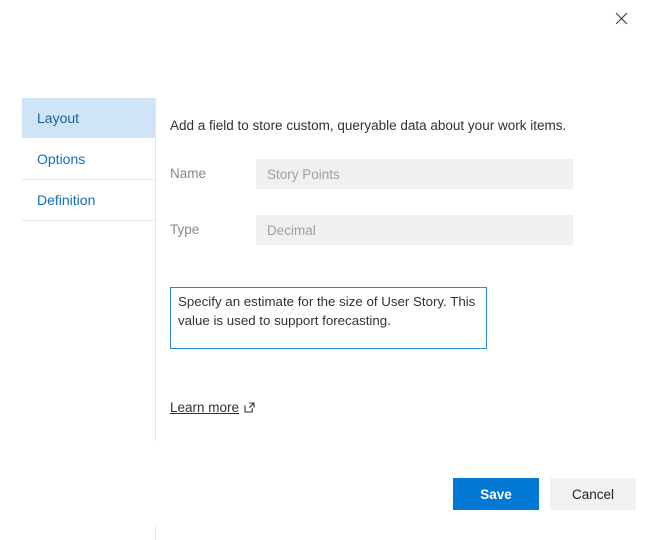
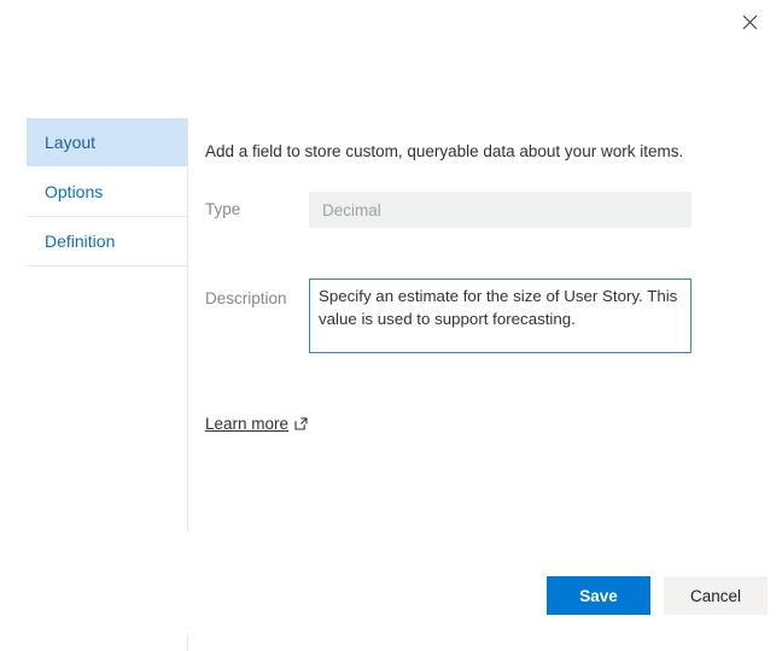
  Layout
  Options
  Definition
  Add a field to store custom, queryable data about your work items.
- Name
- Story Points
  Type
  Decimal
+ Description
  Learn more
  Save
  Cancel
